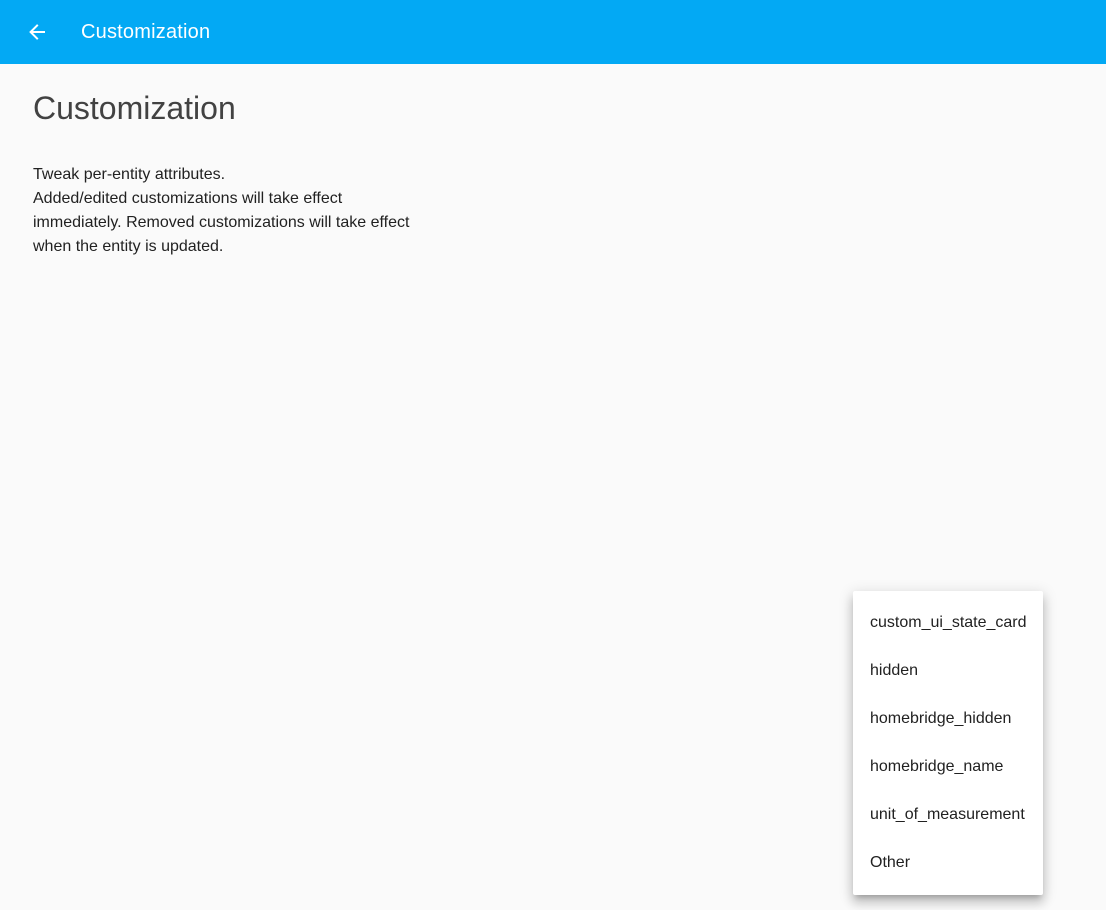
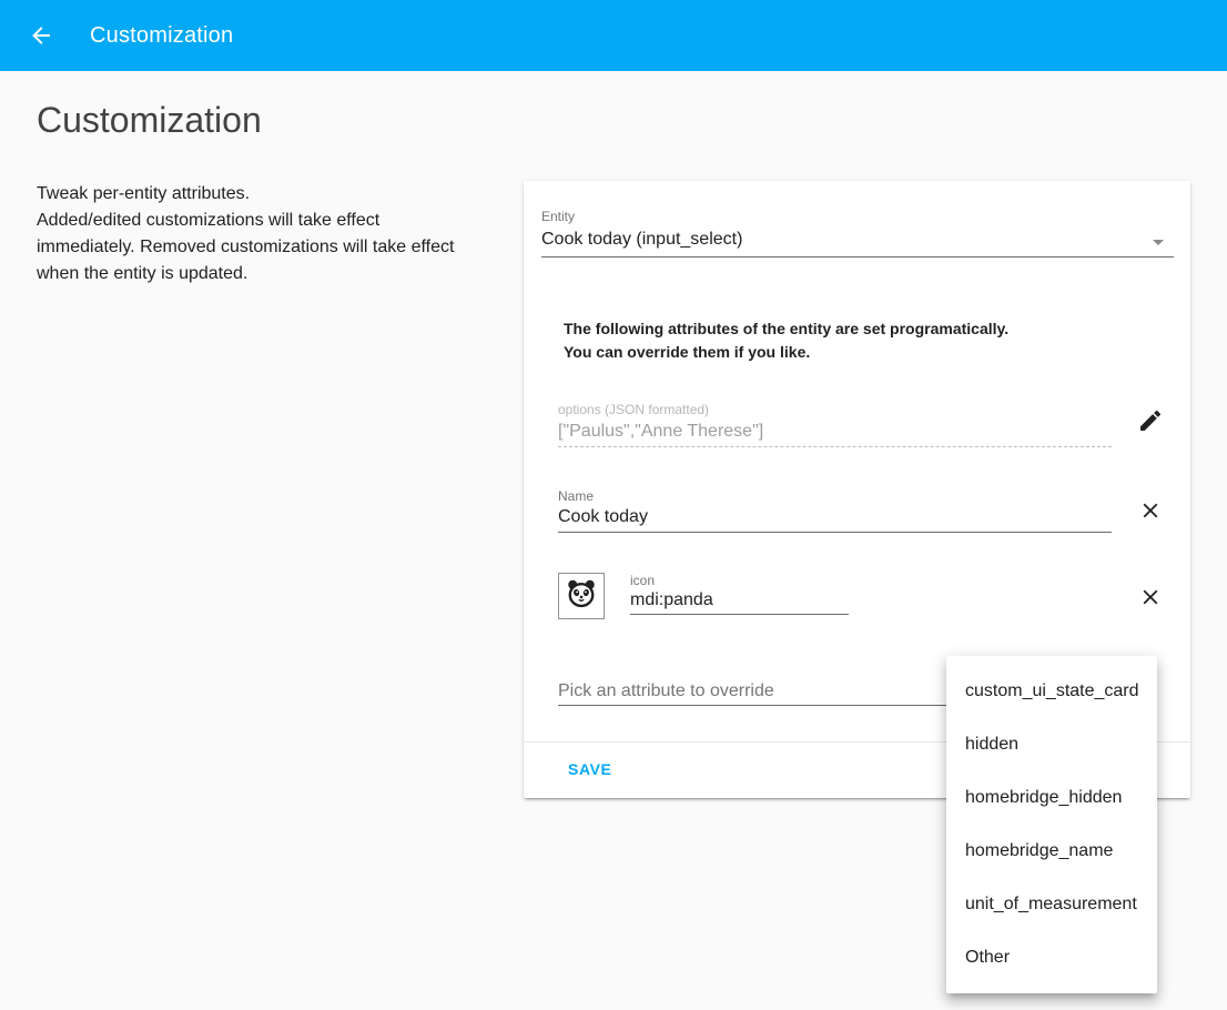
  Customization
  Customization
  Tweak per-entity attributes.
  Added/edited customizations will take effect immediately. Removed customizations will take effect when the entity is updated.
+ Entity
+ Cook today (input_select)
+ The following attributes of the entity are set programatically.
+ You can override them if you like.
+ options (JSON formatted)
+ ["Paulus","Anne Therese"]
+ Name
+ Cook today
+ icon
+ mdi:panda
+ Pick an attribute to override
+ SAVE
  custom_ui_state_card
  hidden
  homebridge_hidden
  homebridge_name
  unit_of_measurement
  Other
